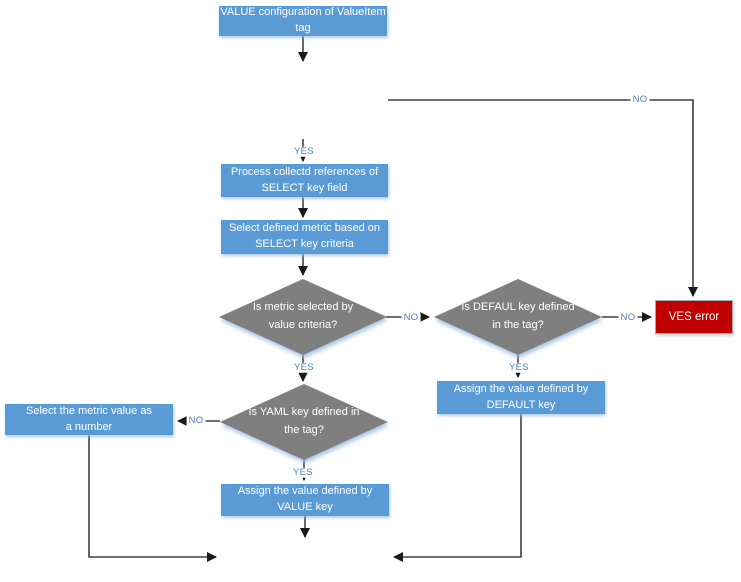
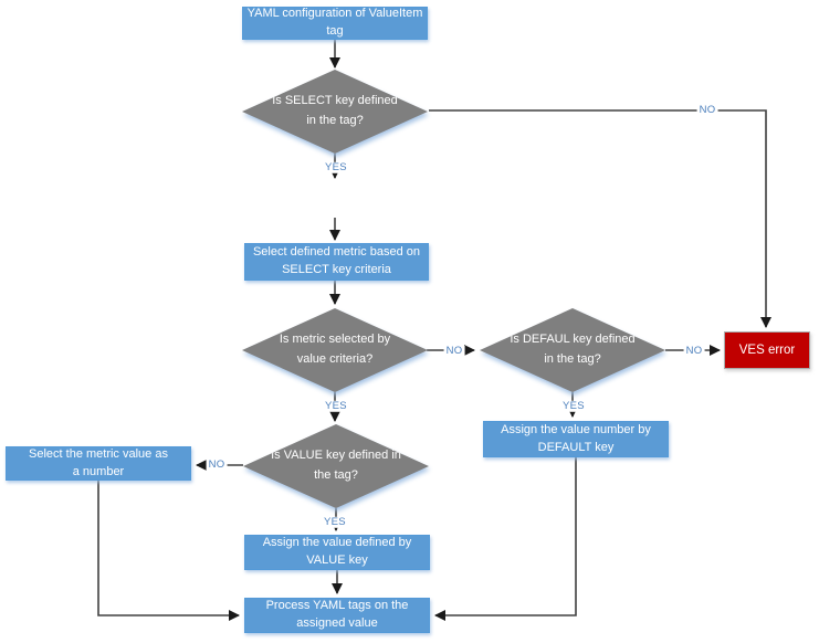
- VALUE configuration of ValueItem tag
+ YAML configuration of ValueItem tag
- Process collectd references of SELECT key field
  Select defined metric based on SELECT key criteria
  VES error
- Assign the value defined by DEFAULT key
+ Assign the value number by DEFAULT key
  Select the metric value as a number
  Assign the value defined by VALUE key
+ Process YAML tags on the assigned value
+ Is SELECT key defined in the tag?
  Is metric selected by value criteria?
  Is DEFAUL key defined in the tag?
- Is YAML key defined in the tag?
+ Is VALUE key defined in the tag?
  YES
  NO
  NO
  YES
  NO
  YES
  NO
  YES
